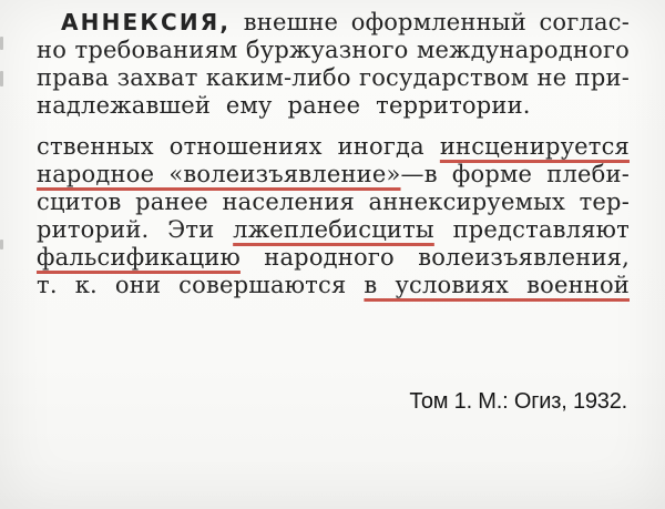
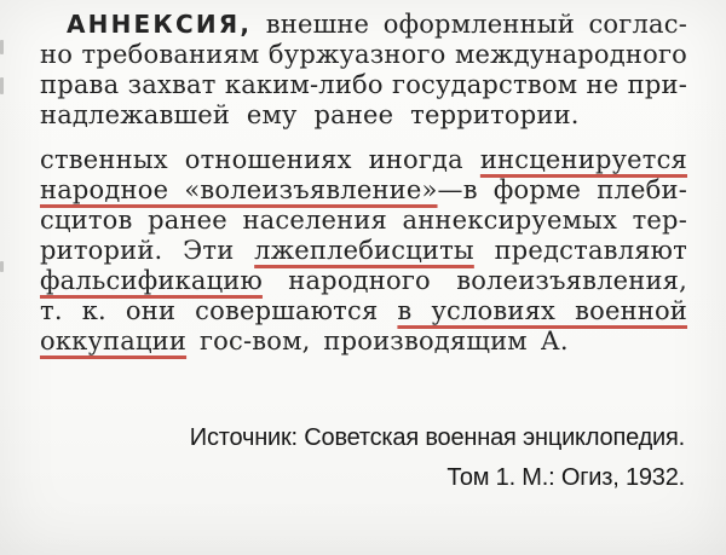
  АННЕКСИЯ, внешне оформленный соглас-
  но требованиям буржуазного международного
  права захват каким-либо государством не при-
  надлежавшей ему ранее территории.
  ственных отношениях иногда инсценируется
  народное «волеизъявление»—в форме плеби-
  сцитов ранее населения аннексируемых тер-
  риторий. Эти лжеплебисциты представляют
  фальсификацию народного волеизъявления,
  т. к. они совершаются в условиях военной
+ оккупации гос-вом, производящим А.
+ Источник: Советская военная энциклопедия.
  Том 1. М.: Огиз, 1932.
